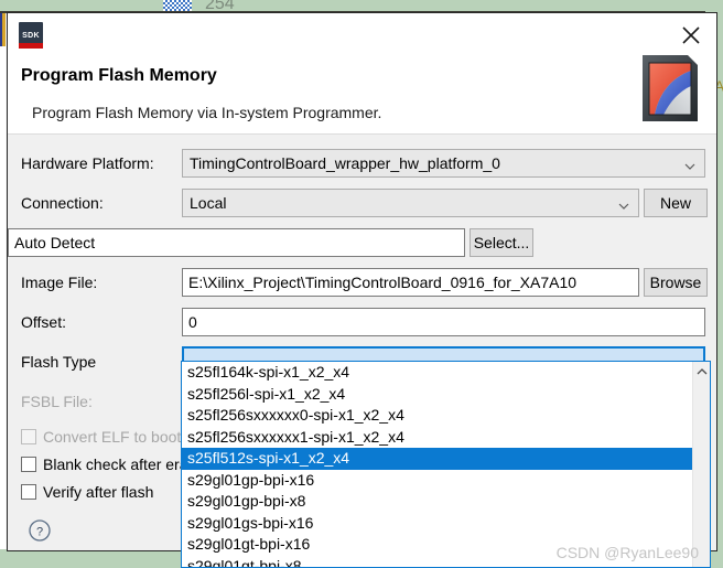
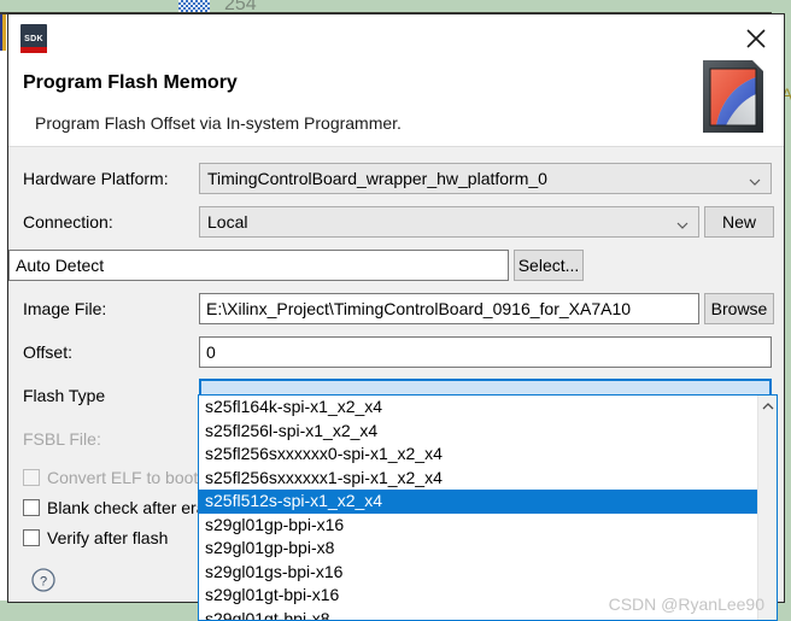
  254
  A
  Program Flash Memory
- Program Flash Memory via In-system Programmer.
+ Program Flash Offset via In-system Programmer.
  Hardware Platform:
  TimingControlBoard_wrapper_hw_platform_0
  Connection:
  Local
  New
  Auto Detect
  Select...
  Image File:
  E:\Xilinx_Project\TimingControlBoard_0916_for_XA7A10
  Browse
  Offset:
  0
  Flash Type
  FSBL File:
  Blank check after er
  Verify after flash
  ?
  s25fl164k-spi-x1_x2_x4
  s25fl256l-spi-x1_x2_x4
  s25fl256sxxxxxx0-spi-x1_x2_x4
  s25fl256sxxxxxx1-spi-x1_x2_x4
  s25fl512s-spi-x1_x2_x4
  s29gl01gp-bpi-x16
  s29gl01gp-bpi-x8
  s29gl01gs-bpi-x16
  s29gl01gt-bpi-x16
  s29gl01gt-bpi-x8
  CSDN @RyanLee90
